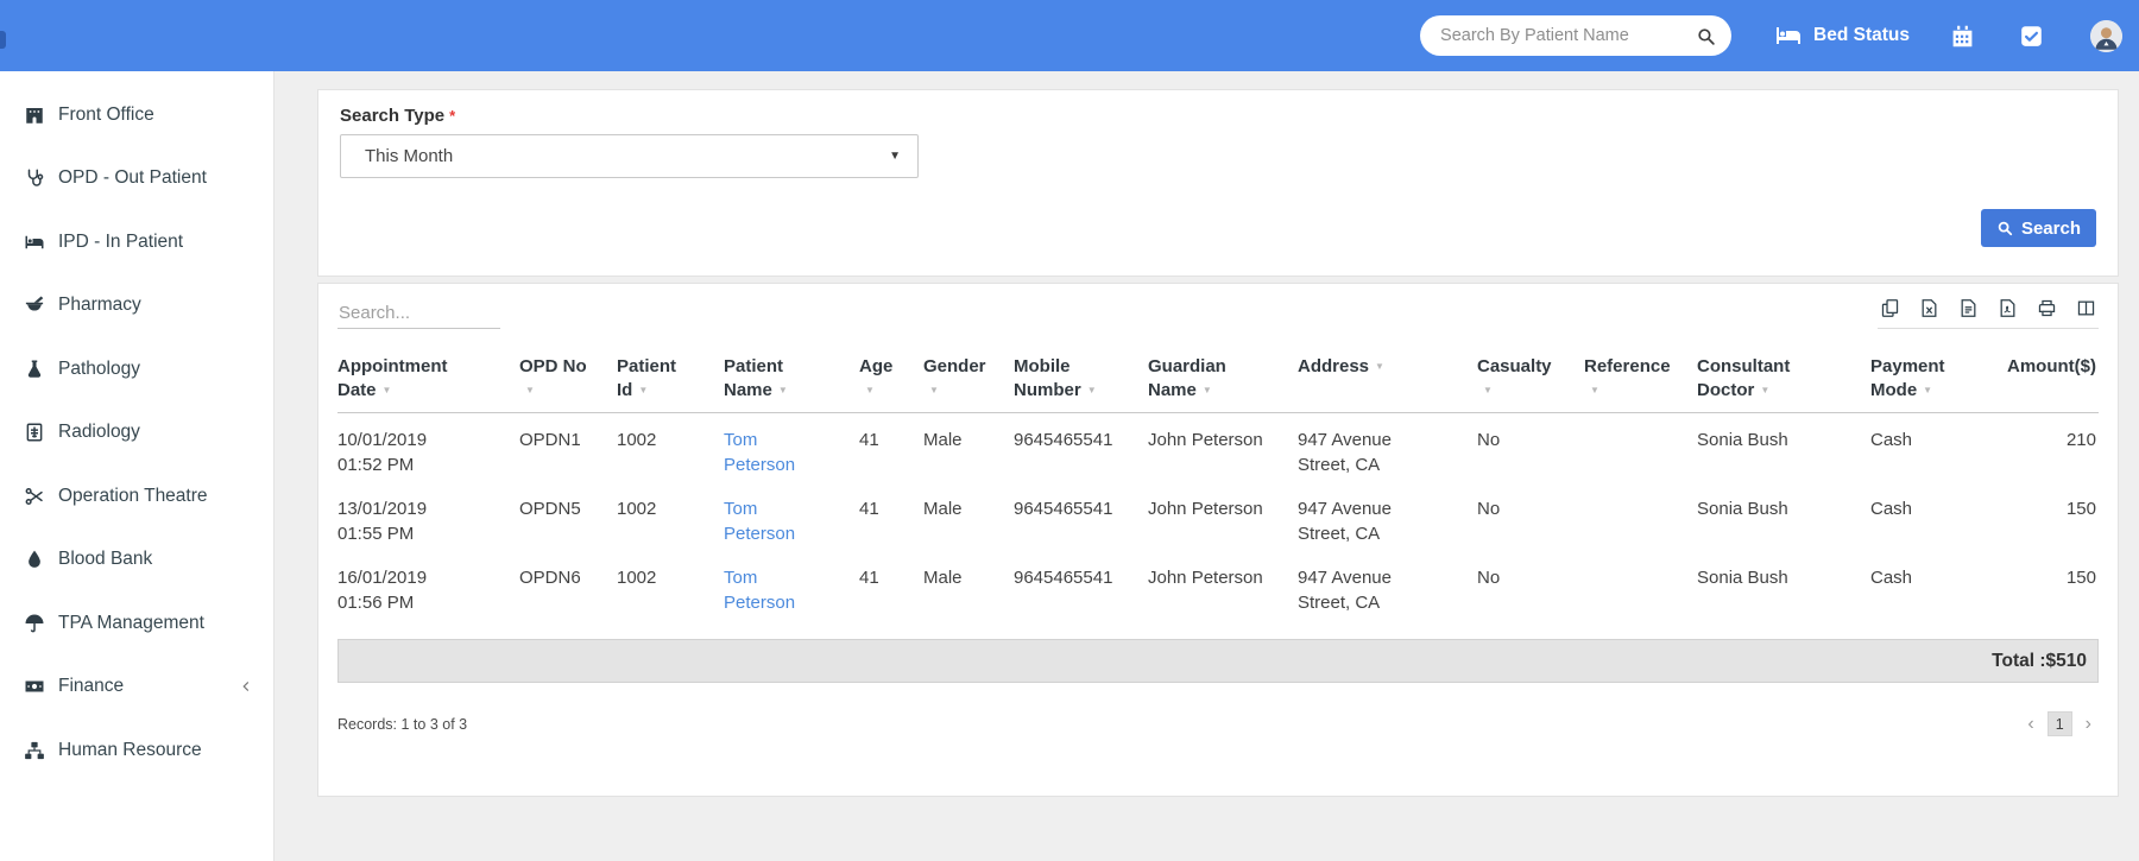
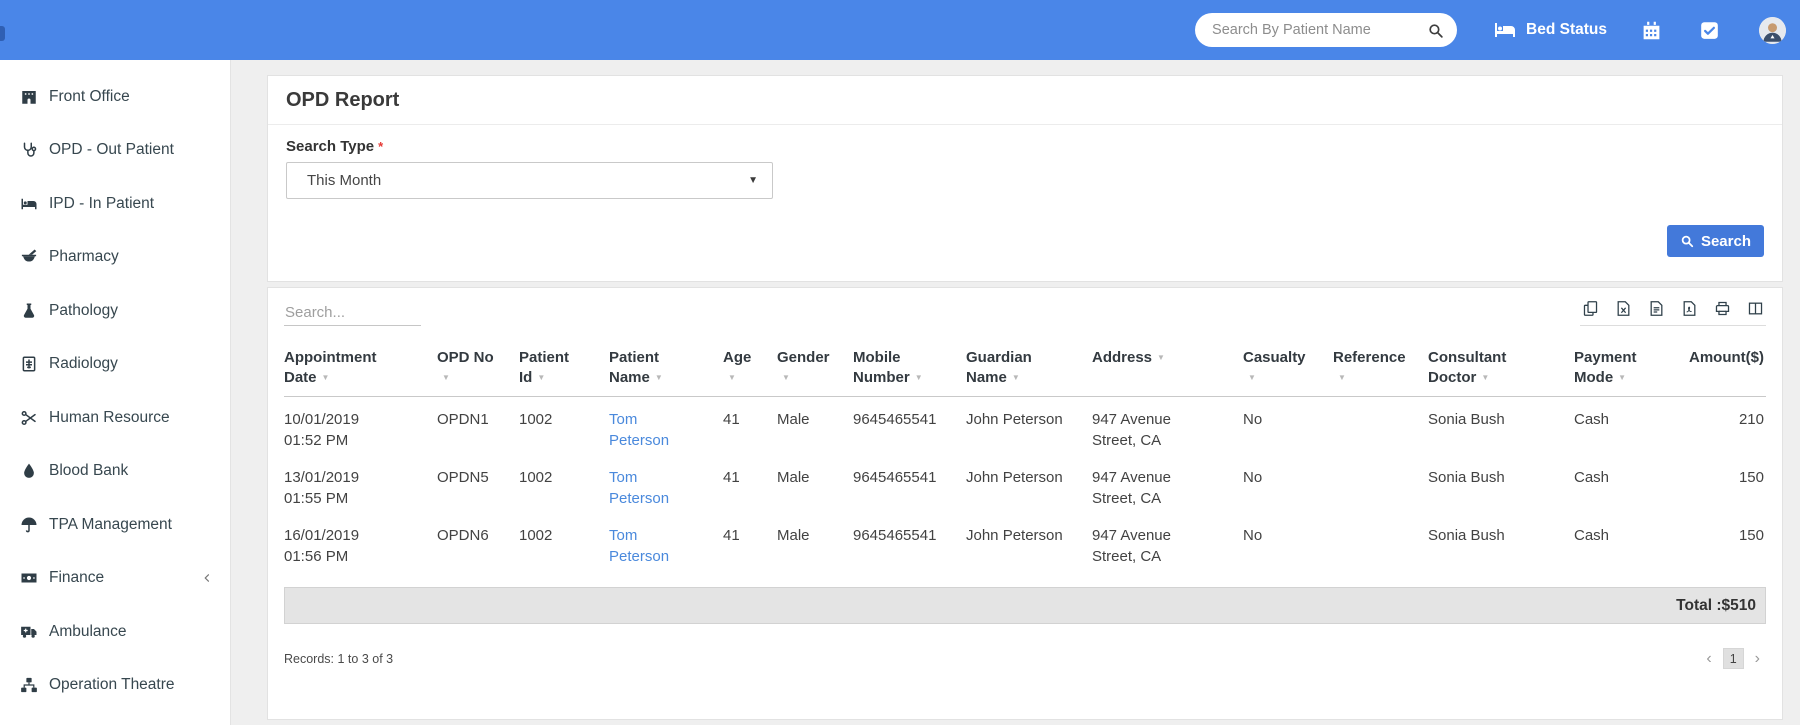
  Search By Patient Name
  Bed Status
  Front Office
  OPD - Out Patient
  IPD - In Patient
  Pharmacy
  Pathology
  Radiology
- Operation Theatre
+ Human Resource
  Blood Bank
  TPA Management
  Finance
+ Ambulance
- Human Resource
+ Operation Theatre
+ OPD Report
  Search Type *
  This Month
  ▼
  Search
  Search...
  Appointment Date ▼	OPD No▼	Patient Id ▼	Patient Name ▼	Age▼	Gender▼	Mobile Number ▼	Guardian Name ▼	Address ▼	Casualty▼	Reference▼	Consultant Doctor ▼	Payment Mode ▼	Amount($)
  10/01/2019 01:52 PM	OPDN1	1002	Tom Peterson	41	Male	9645465541	John Peterson	947 Avenue Street, CA	No		Sonia Bush	Cash	210
  13/01/2019 01:55 PM	OPDN5	1002	Tom Peterson	41	Male	9645465541	John Peterson	947 Avenue Street, CA	No		Sonia Bush	Cash	150
  16/01/2019 01:56 PM	OPDN6	1002	Tom Peterson	41	Male	9645465541	John Peterson	947 Avenue Street, CA	No		Sonia Bush	Cash	150
  Total :$510
  Records: 1 to 3 of 3
  ‹
  1
  ›
